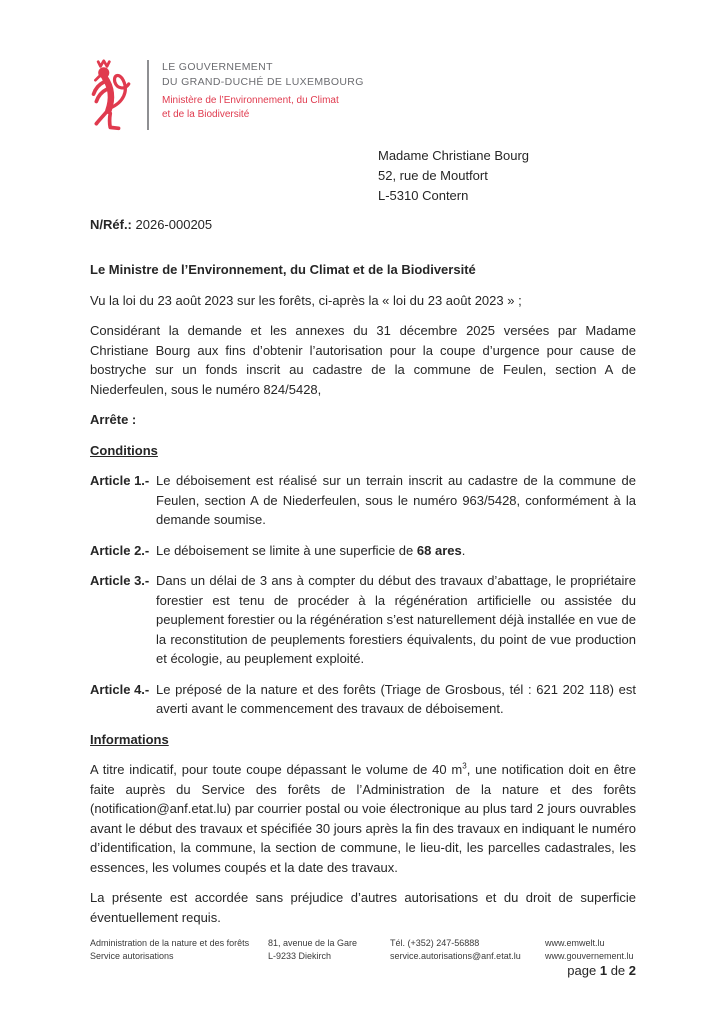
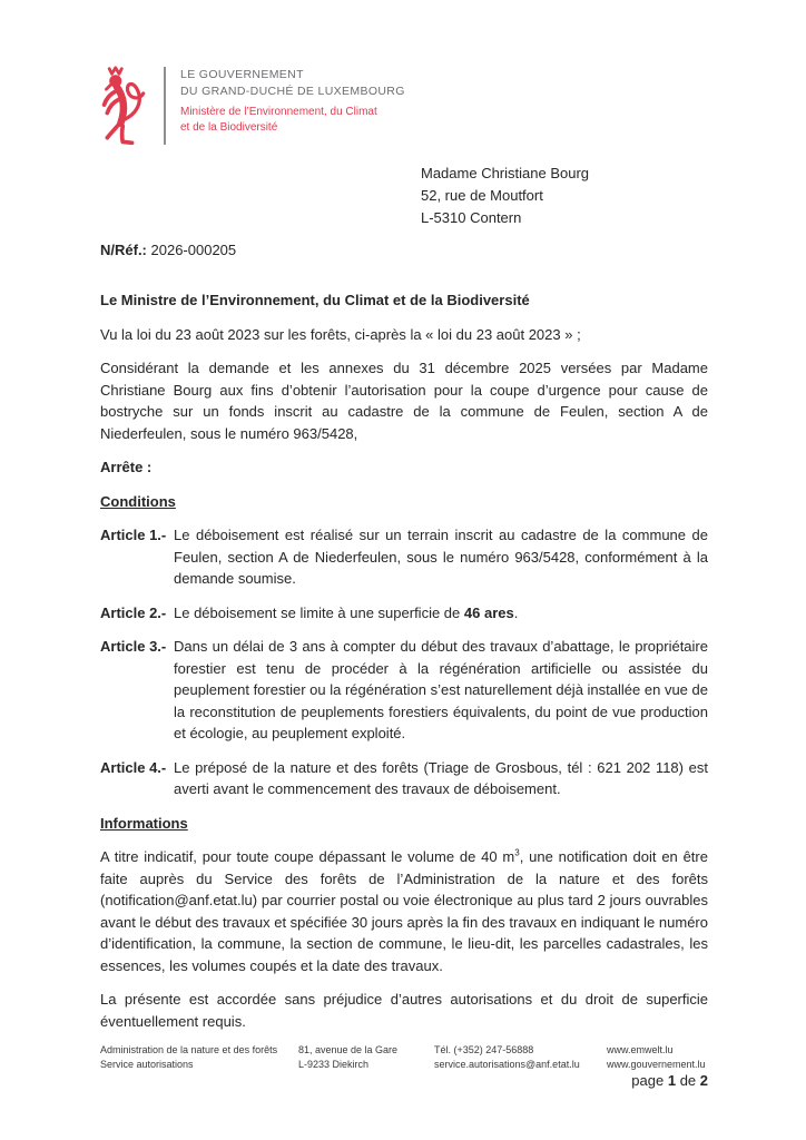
  LE GOUVERNEMENT
  DU GRAND-DUCHÉ DE LUXEMBOURG
  Ministère de l’Environnement, du Climat
  et de la Biodiversité
  Madame Christiane Bourg
  52, rue de Moutfort
  L-5310 Contern
  N/Réf.: 2026-000205
  Le Ministre de l’Environnement, du Climat et de la Biodiversité
  Vu la loi du 23 août 2023 sur les forêts, ci-après la « loi du 23 août 2023 » ;
- Considérant la demande et les annexes du 31 décembre 2025 versées par Madame Christiane Bourg aux fins d’obtenir l’autorisation pour la coupe d’urgence pour cause de bostryche sur un fonds inscrit au cadastre de la commune de Feulen, section A de Niederfeulen, sous le numéro 824/5428,
+ Considérant la demande et les annexes du 31 décembre 2025 versées par Madame Christiane Bourg aux fins d’obtenir l’autorisation pour la coupe d’urgence pour cause de bostryche sur un fonds inscrit au cadastre de la commune de Feulen, section A de Niederfeulen, sous le numéro 963/5428,
  Arrête :
  Conditions
  Article 1.-
  Le déboisement est réalisé sur un terrain inscrit au cadastre de la commune de Feulen, section A de Niederfeulen, sous le numéro 963/5428, conformément à la demande soumise.
  Article 2.-
- Le déboisement se limite à une superficie de 68 ares.
+ Le déboisement se limite à une superficie de 46 ares.
  Article 3.-
  Dans un délai de 3 ans à compter du début des travaux d’abattage, le propriétaire forestier est tenu de procéder à la régénération artificielle ou assistée du peuplement forestier ou la régénération s’est naturellement déjà installée en vue de la reconstitution de peuplements forestiers équivalents, du point de vue production et écologie, au peuplement exploité.
  Article 4.-
  Le préposé de la nature et des forêts (Triage de Grosbous, tél : 621 202 118) est averti avant le commencement des travaux de déboisement.
  Informations
  A titre indicatif, pour toute coupe dépassant le volume de 40 m3, une notification doit en être faite auprès du Service des forêts de l’Administration de la nature et des forêts (notification@anf.etat.lu) par courrier postal ou voie électronique au plus tard 2 jours ouvrables avant le début des travaux et spécifiée 30 jours après la fin des travaux en indiquant le numéro d’identification, la commune, la section de commune, le lieu-dit, les parcelles cadastrales, les essences, les volumes coupés et la date des travaux.
  La présente est accordée sans préjudice d’autres autorisations et du droit de superficie éventuellement requis.
  Administration de la nature et des forêts
  Service autorisations
  81, avenue de la Gare
  L-9233 Diekirch
  Tél. (+352) 247-56888
  service.autorisations@anf.etat.lu
  www.emwelt.lu
  www.gouvernement.lu
  page 1 de 2
